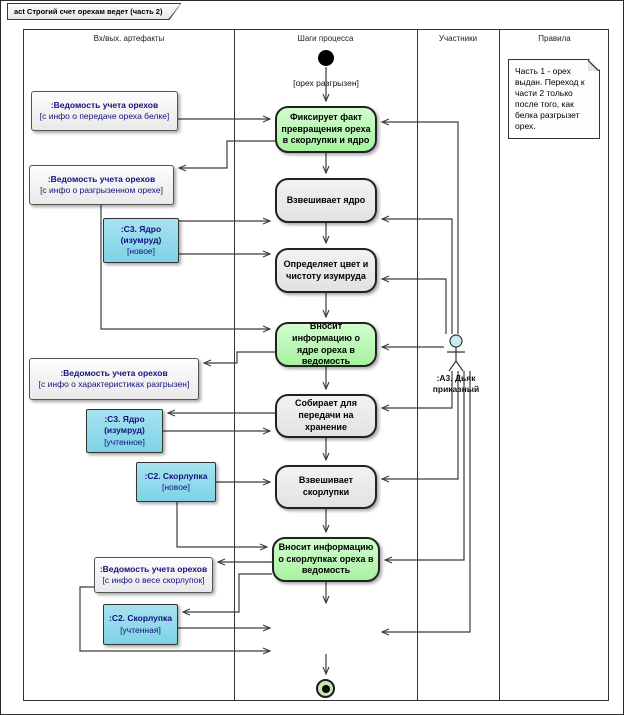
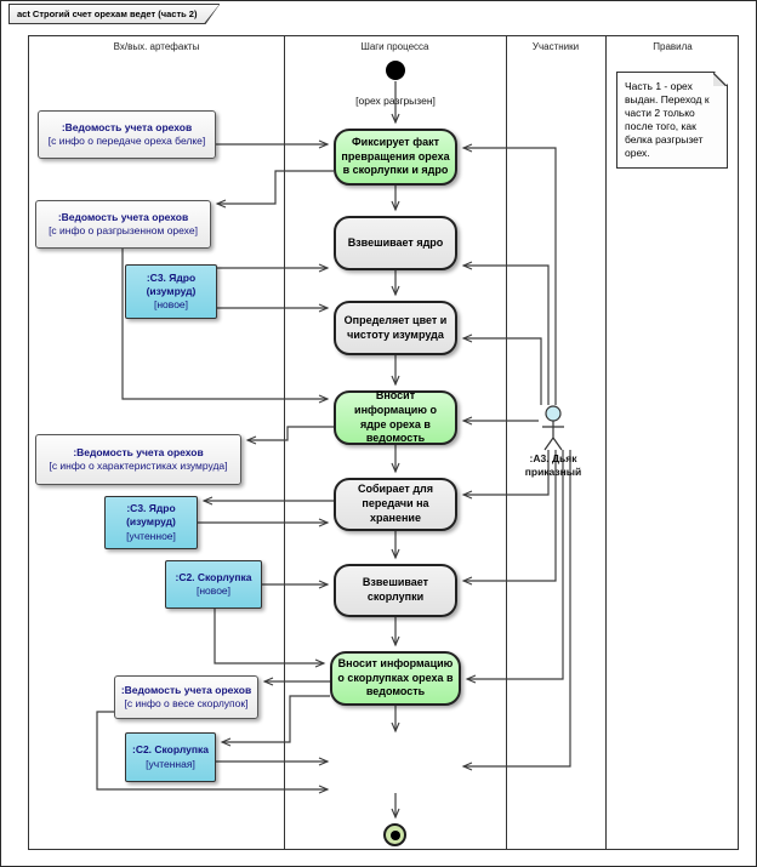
  act Строгий счет орехам ведет (часть 2)
  Вх/вых. артефакты
  Шаги процесса
  Участники
  Правила
  [орех разгрызен]
  Фиксирует факт превращения ореха в скорлупки и ядро
  Взвешивает ядро
  Определяет цвет и чистоту изумруда
  Вносит информацию о ядре ореха в ведомость
  Собирает для передачи на хранение
  Взвешивает скорлупки
  Вносит информацию о скорлупках ореха в ведомость
  :Ведомость учета орехов
  [с инфо о передаче ореха белке]
  :Ведомость учета орехов
  [с инфо о разгрызенном орехе]
  :С3. Ядро (изумруд)
  [новое]
  :Ведомость учета орехов
- [с инфо о характеристиках разгрызен]
+ [с инфо о характеристиках изумруда]
  :С3. Ядро (изумруд)
  [учтенное]
  :С2. Скорлупка
  [новое]
  :Ведомость учета орехов
  [с инфо о весе скорлупок]
  :С2. Скорлупка
  [учтенная]
  :А3. Дьяк приказный
  Часть 1 - орех выдан. Переход к части 2 только после того, как белка разгрызет орех.
